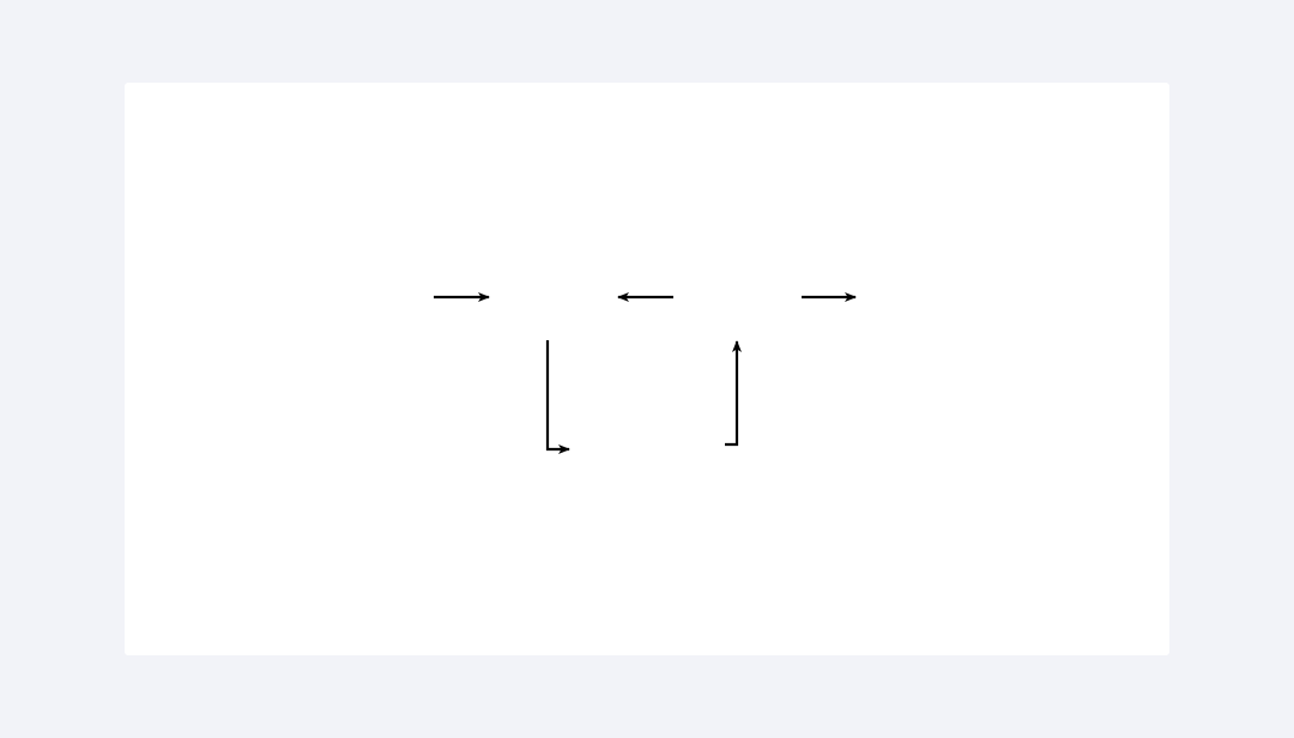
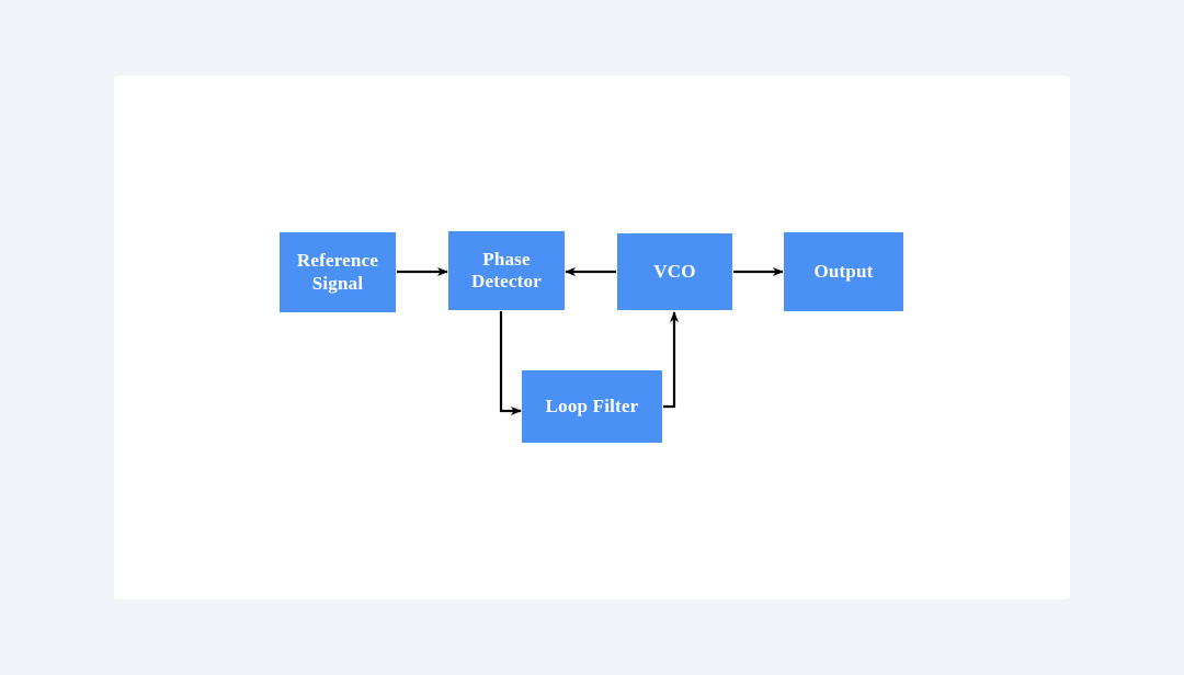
+ Reference
+ Signal
+ Phase
+ Detector
+ VCO
+ Output
+ Loop Filter
